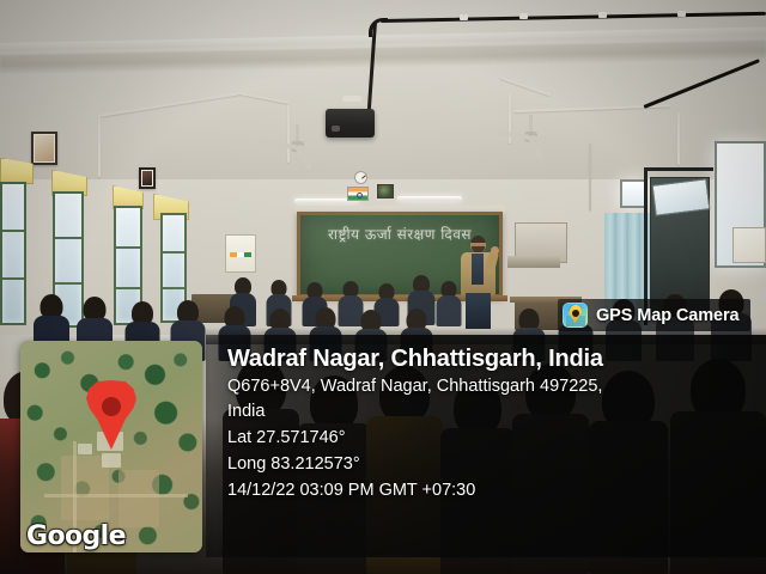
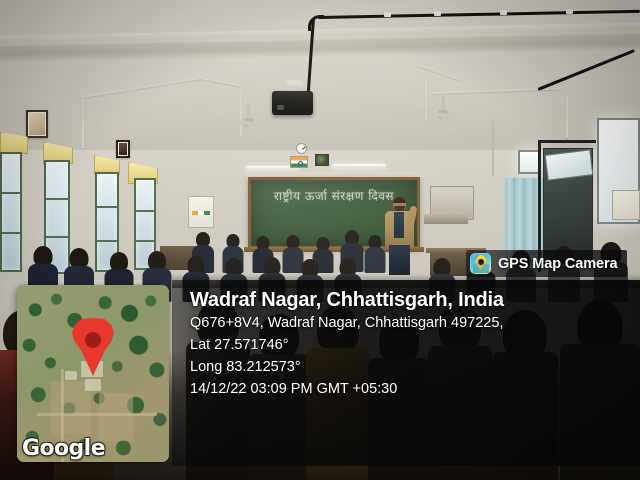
  GPS Map Camera
  Google
  Wadraf Nagar, Chhattisgarh, India
  Q676+8V4, Wadraf Nagar, Chhattisgarh 497225,
- India
  Lat 27.571746°
  Long 83.212573°
- 14/12/22 03:09 PM GMT +07:30
+ 14/12/22 03:09 PM GMT +05:30
